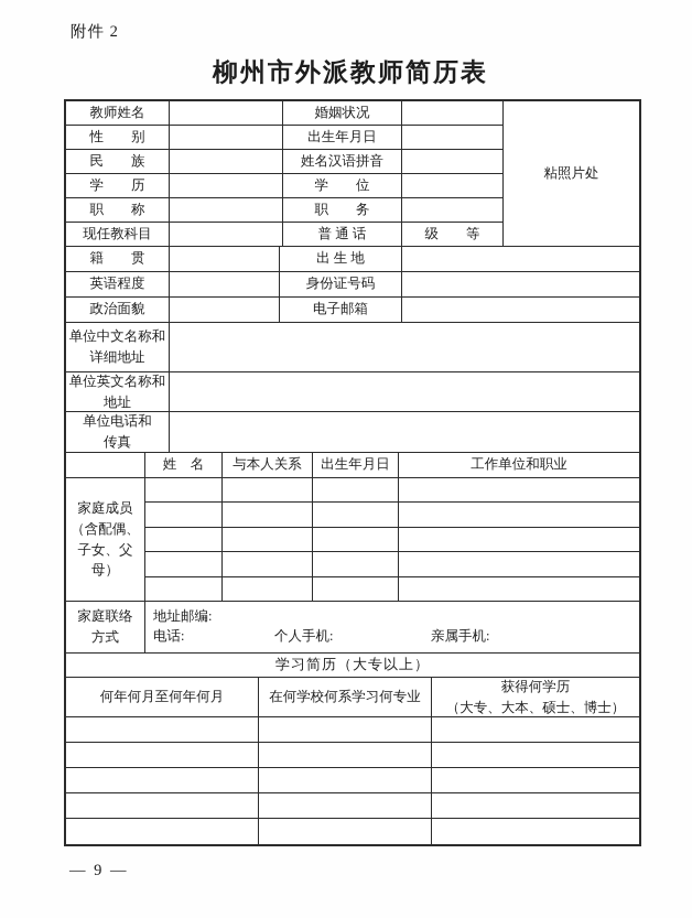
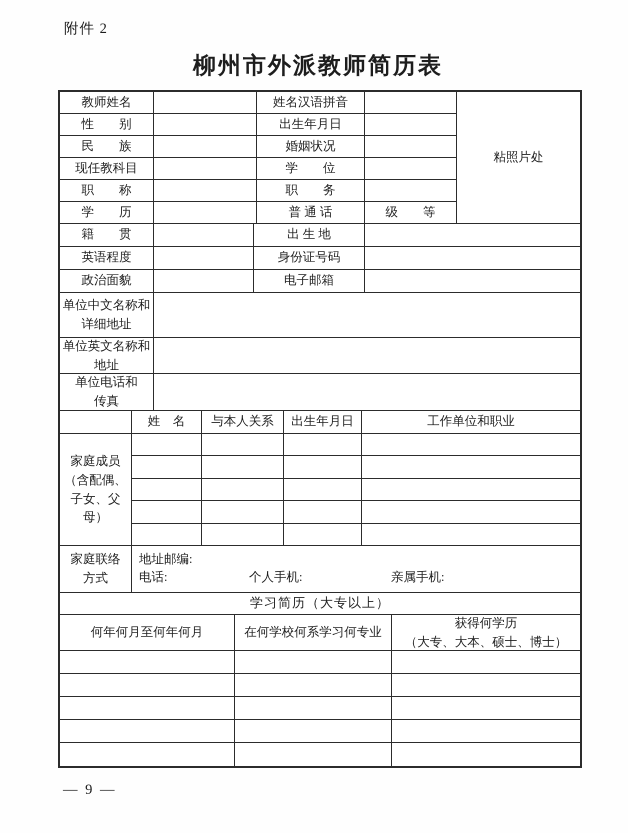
  附件 2
  柳州市外派教师简历表
  教师姓名
- 婚姻状况
+ 姓名汉语拼音
  粘照片处
  性 别
  出生年月日
  民 族
- 姓名汉语拼音
+ 婚姻状况
- 学 历
+ 现任教科目
  学 位
  职 称
  职 务
- 现任教科目
+ 学 历
  普 通 话
  级 等
  籍 贯
  出 生 地
  英语程度
  身份证号码
  政治面貌
  电子邮箱
  单位中文名称和
  详细地址
  单位英文名称和
  地址
  单位电话和
  传真
  姓 名
  与本人关系
  出生年月日
  工作单位和职业
  家庭成员
  （含配偶、
  子女、父母）
  家庭联络
  方式
  地址邮编:
  电话:
  个人手机:
  亲属手机:
  学习简历（大专以上）
  何年何月至何年何月
  在何学校何系学习何专业
  获得何学历
  （大专、大本、硕士、博士）
  — 9 —
